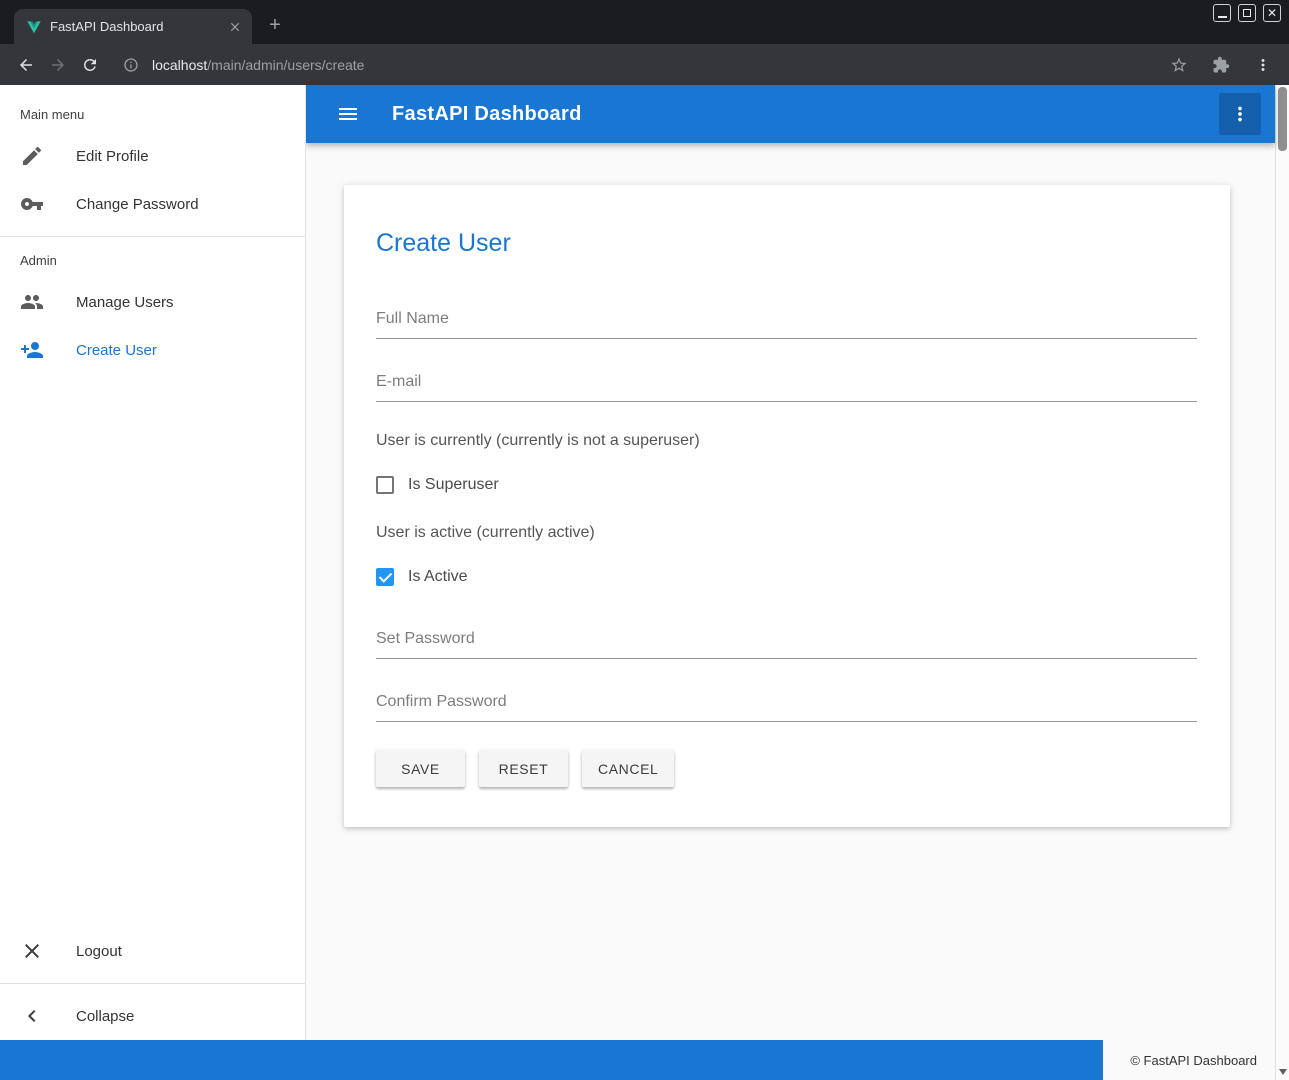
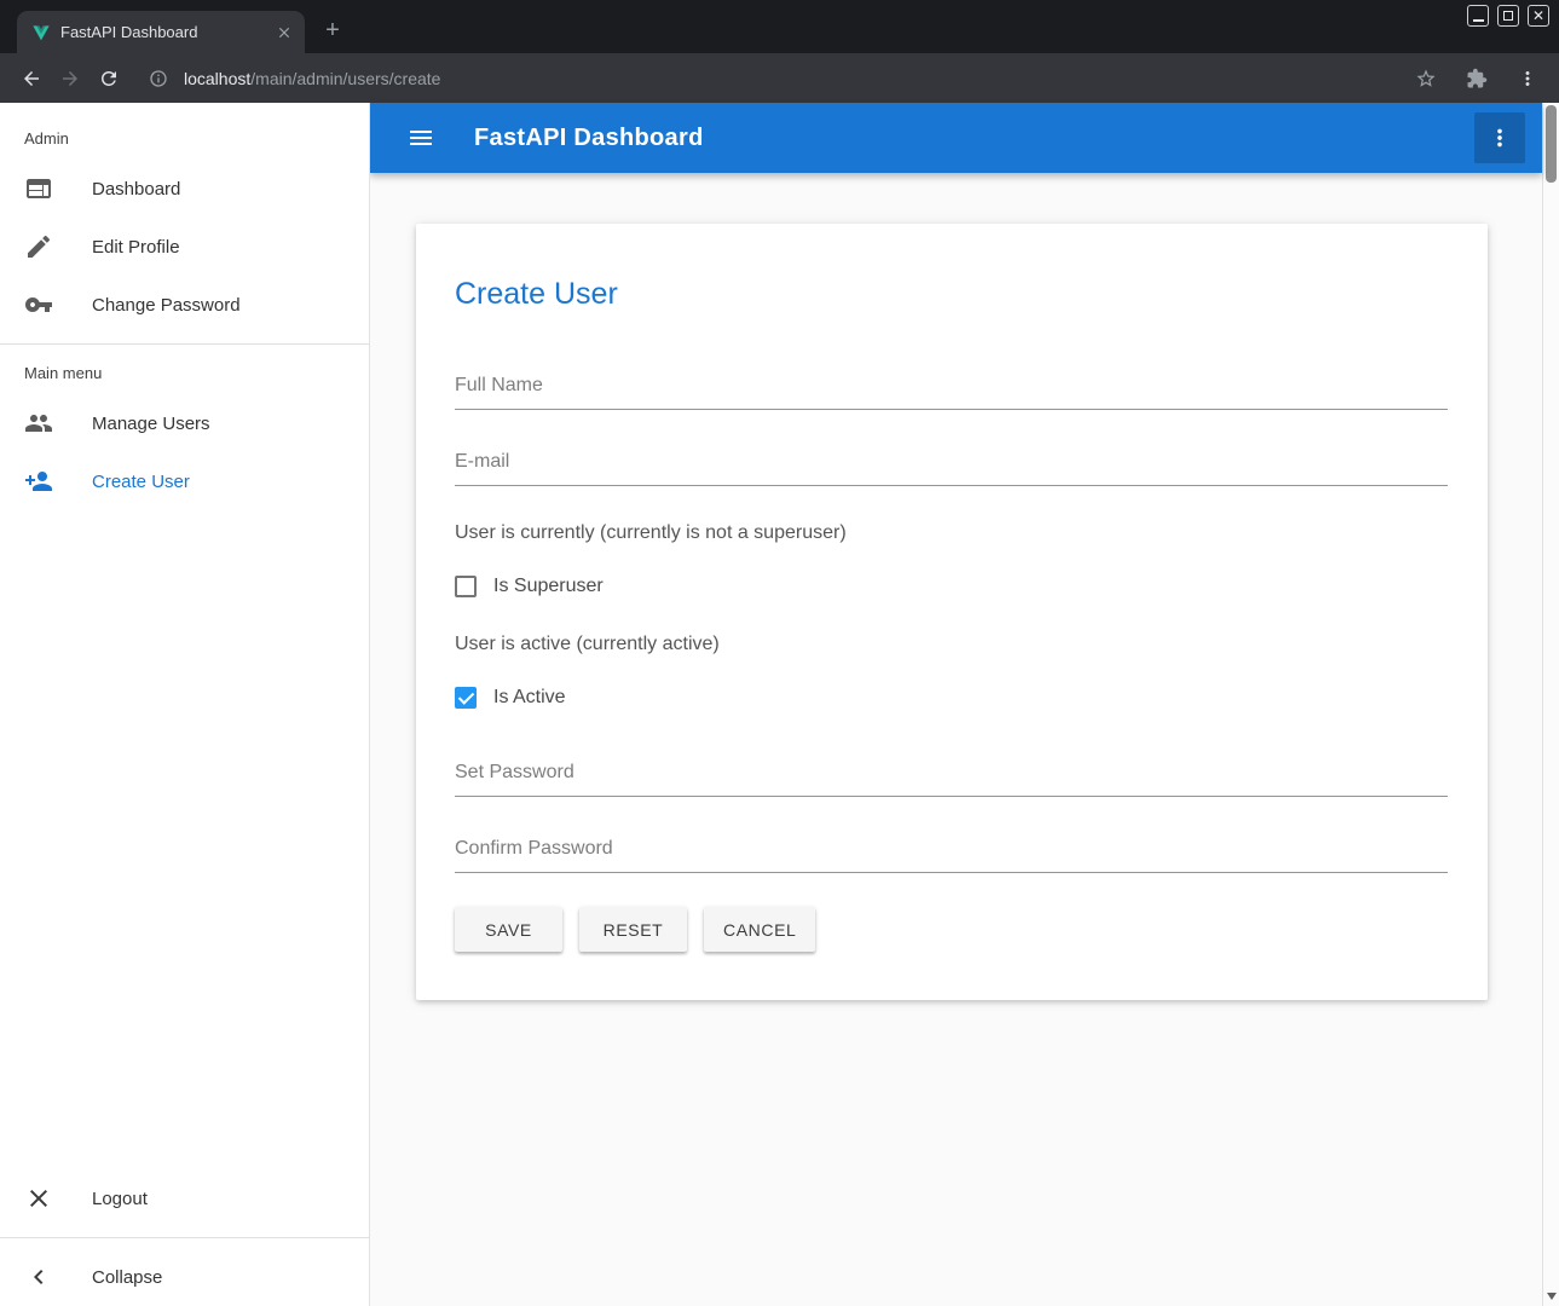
  FastAPI Dashboard
  +
  ✕
  localhost/main/admin/users/create
- Main menu
+ Admin
+ Dashboard
  Edit Profile
  Change Password
- Admin
+ Main menu
  Manage Users
  Create User
  Logout
  Collapse
  FastAPI Dashboard
  Create User
  Full Name
  E-mail
  User is currently (currently is not a superuser)
  Is Superuser
  User is active (currently active)
  Is Active
  Set Password
  Confirm Password
  SAVE
  RESET
  CANCEL
- © FastAPI Dashboard
